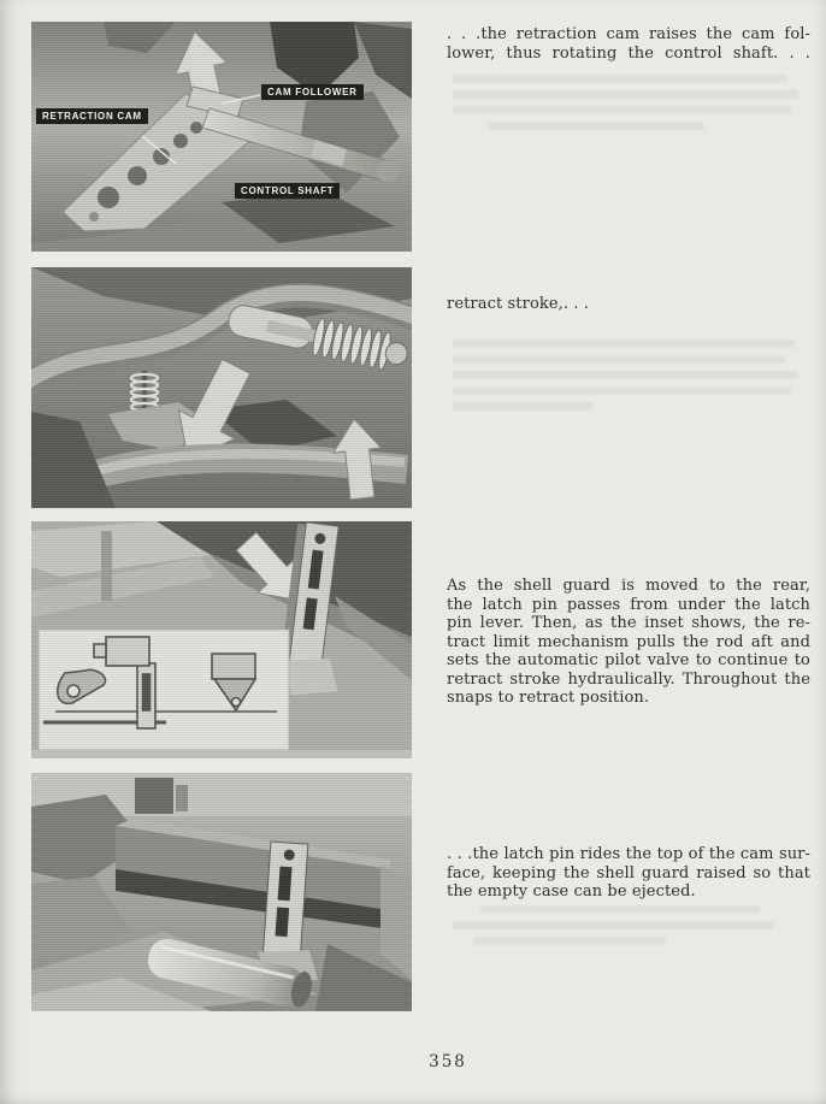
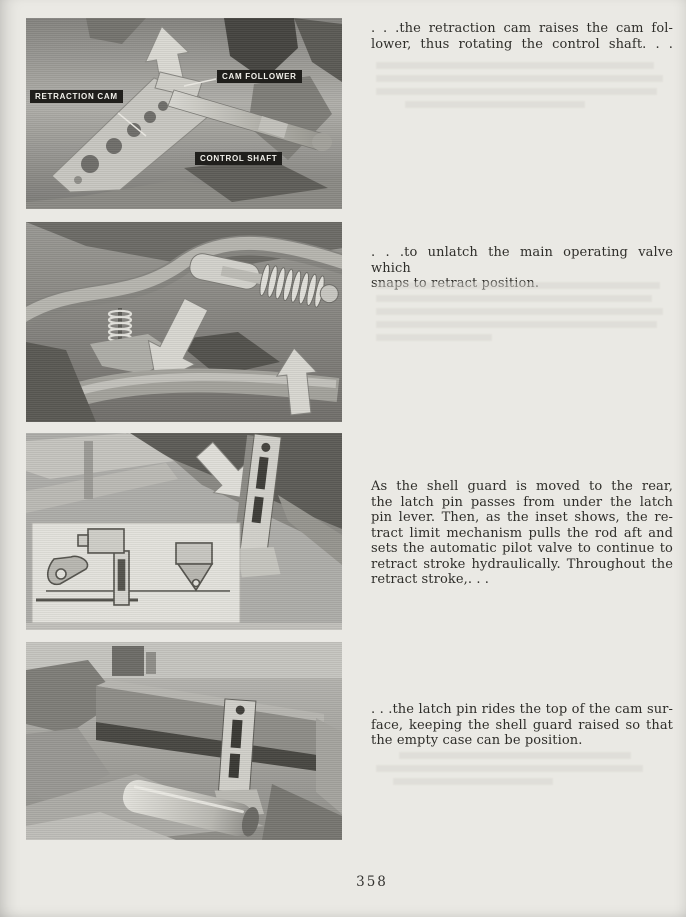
  RETRACTION CAM
  CAM FOLLOWER
  CONTROL SHAFT
  . . .the retraction cam raises the cam fol-
  lower, thus rotating the control shaft. . .
+ . . .to unlatch the main operating valve which
- retract stroke,. . .
+ snaps to retract position.
  As the shell guard is moved to the rear,
  the latch pin passes from under the latch
  pin lever. Then, as the inset shows, the re-
  tract limit mechanism pulls the rod aft and
  sets the automatic pilot valve to continue to
  retract stroke hydraulically. Throughout the
- snaps to retract position.
+ retract stroke,. . .
  . . .the latch pin rides the top of the cam sur-
  face, keeping the shell guard raised so that
- the empty case can be ejected.
+ the empty case can be position.
  358
